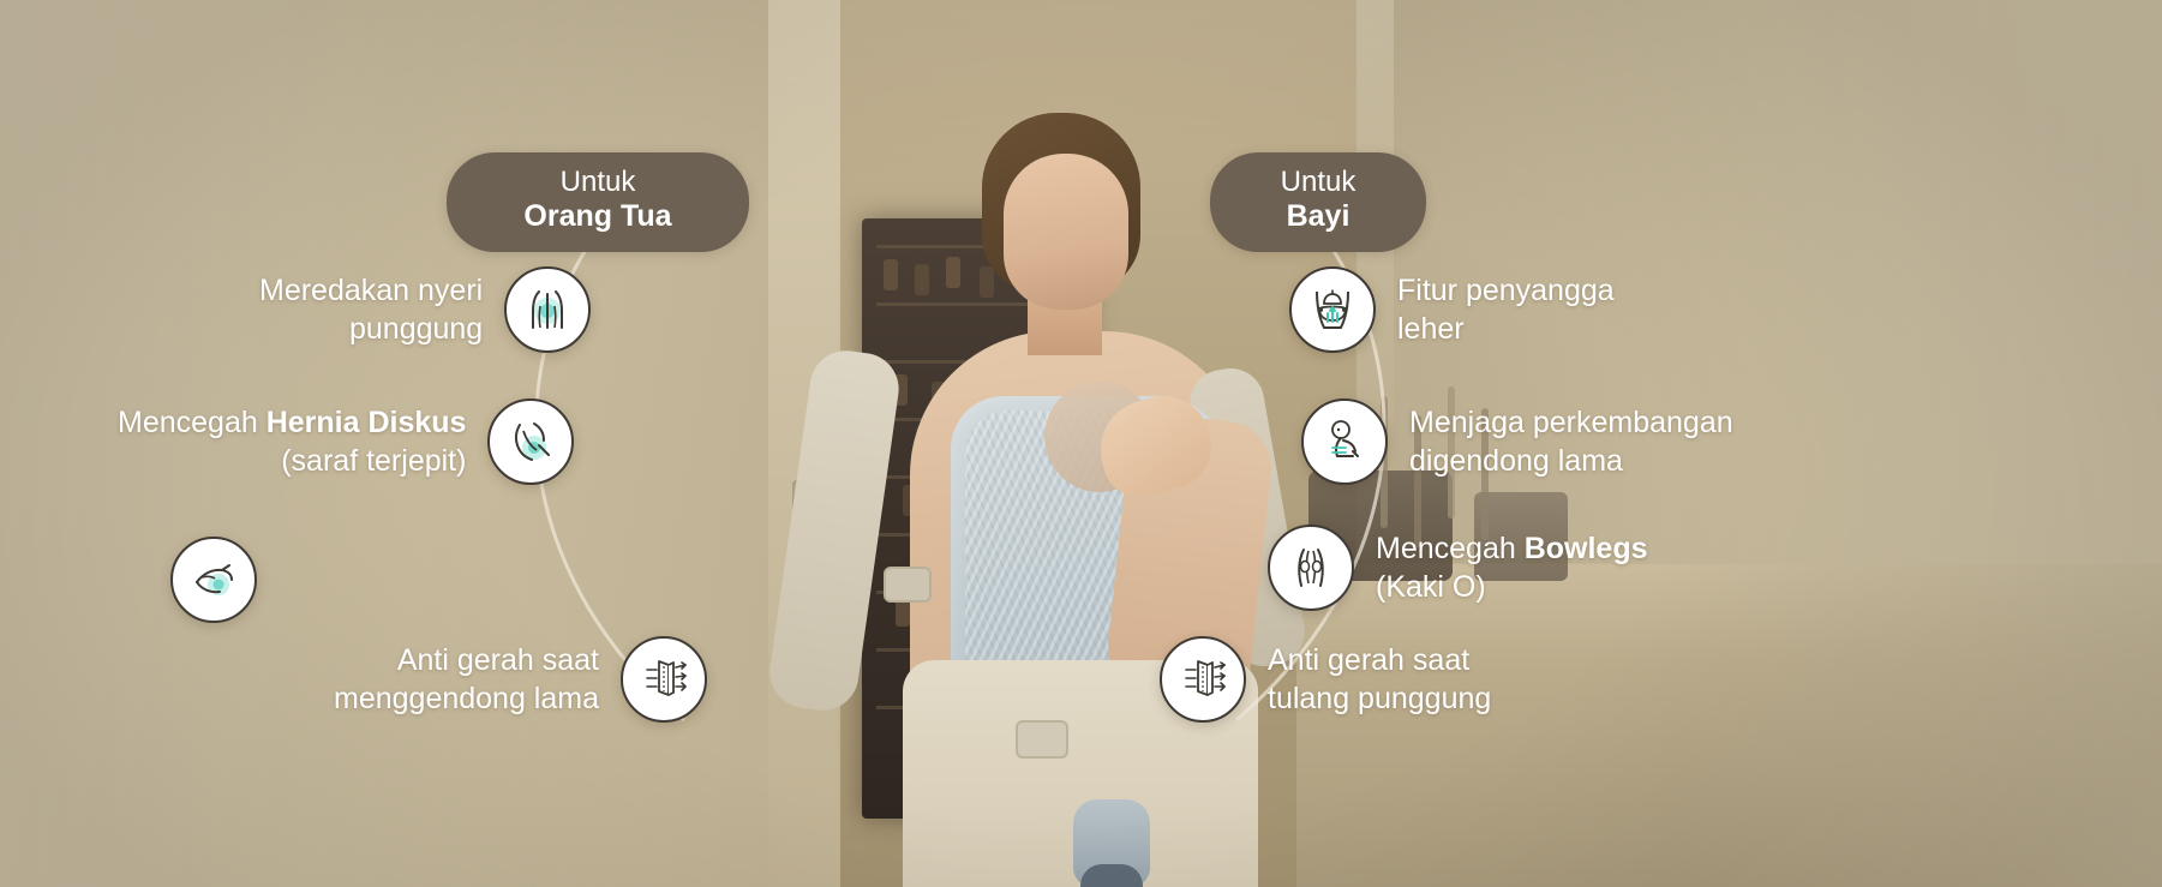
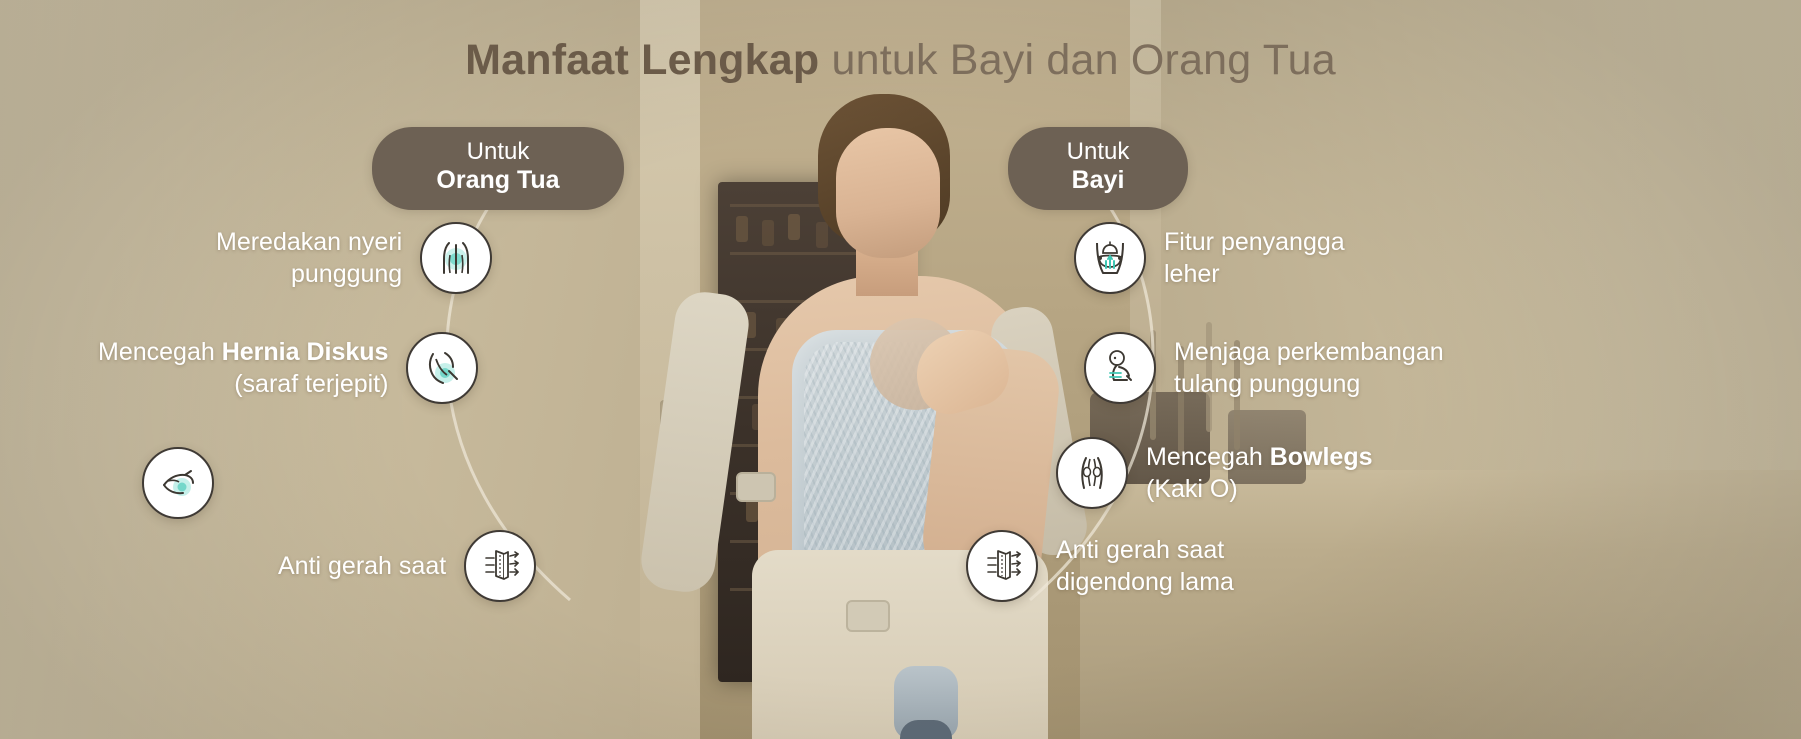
+ Manfaat Lengkap untuk Bayi dan Orang Tua
  Untuk
  Orang Tua
  Untuk
  Bayi
  Meredakan nyeri
  punggung
  Mencegah Hernia Diskus
  (saraf terjepit)
  Anti gerah saat
- menggendong lama
  Fitur penyangga
  leher
  Menjaga perkembangan
- digendong lama
+ tulang punggung
  Mencegah Bowlegs
  (Kaki O)
  Anti gerah saat
- tulang punggung
+ digendong lama
